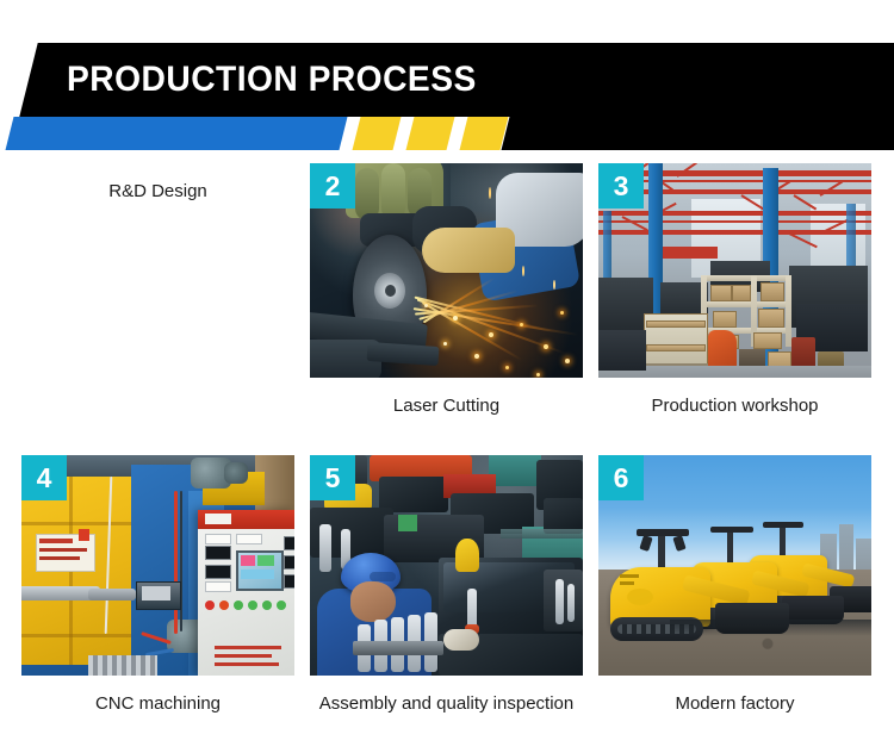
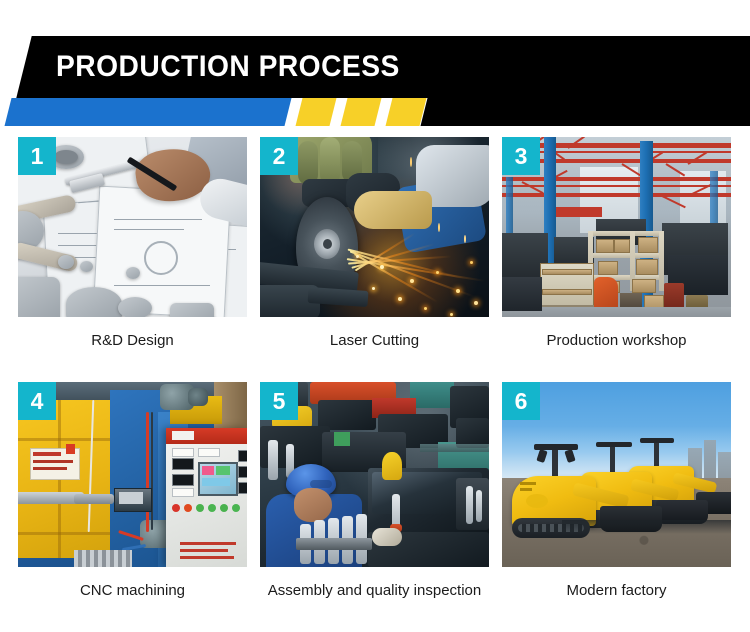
  PRODUCTION PROCESS
+ 1
  R&D Design
  2
  Laser Cutting
  3
  Production workshop
  4
  CNC machining
  5
  Assembly and quality inspection
  6
  Modern factory
